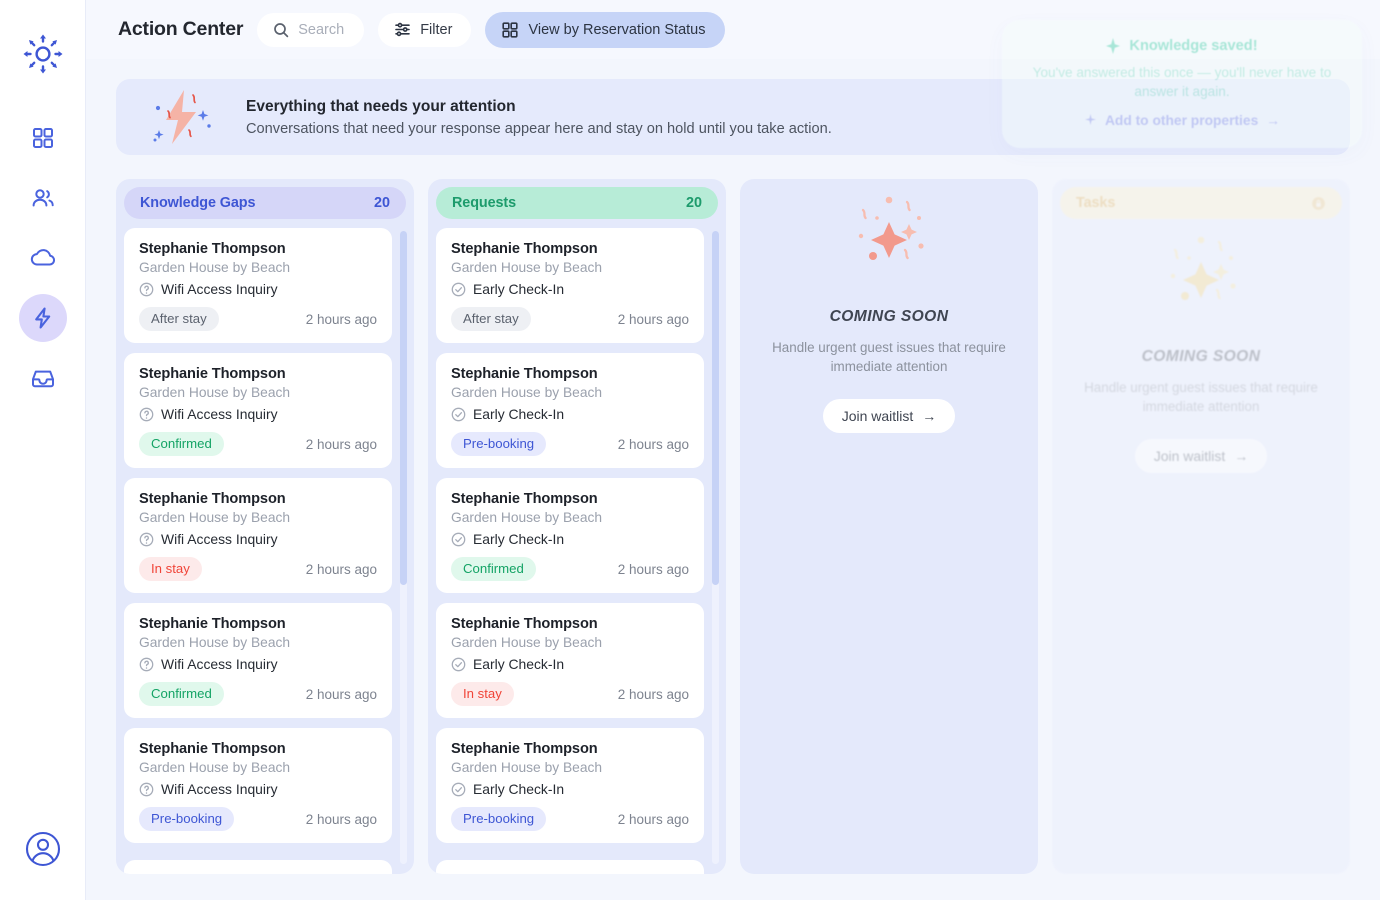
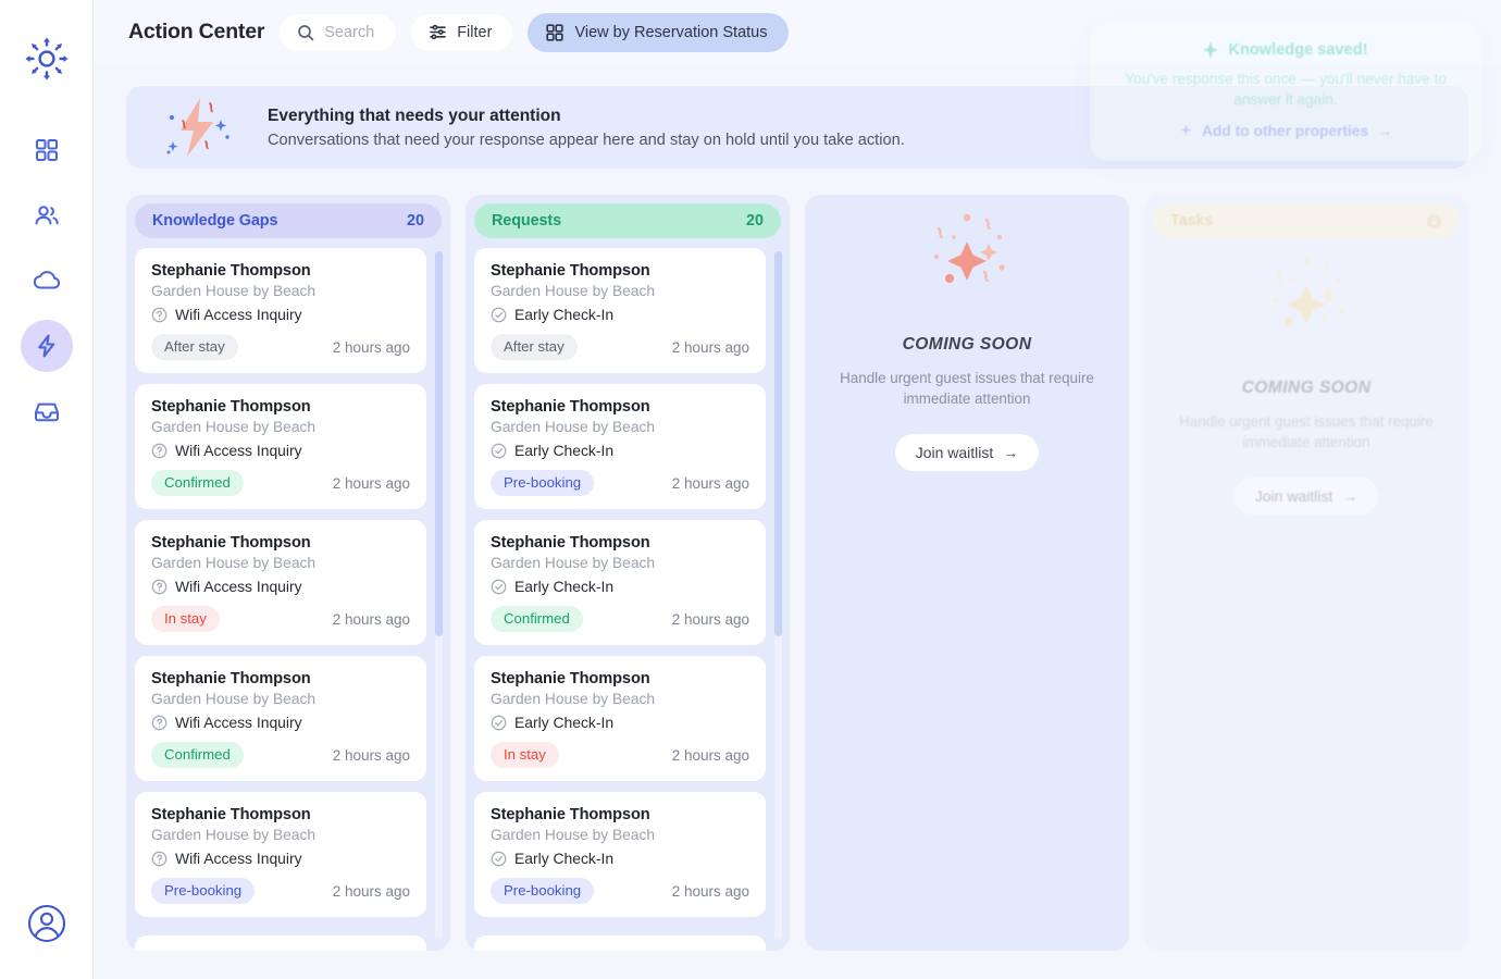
  Action Center
  Search
  Filter
  View by Reservation Status
  Everything that needs your attention
  Conversations that need your response appear here and stay on hold until you take action.
  Knowledge Gaps
  20
  Stephanie Thompson
  Garden House by Beach
  Wifi Access Inquiry
  After stay
  2 hours ago
  Stephanie Thompson
  Garden House by Beach
  Wifi Access Inquiry
  Confirmed
  2 hours ago
  Stephanie Thompson
  Garden House by Beach
  Wifi Access Inquiry
  In stay
  2 hours ago
  Stephanie Thompson
  Garden House by Beach
  Wifi Access Inquiry
  Confirmed
  2 hours ago
  Stephanie Thompson
  Garden House by Beach
  Wifi Access Inquiry
  Pre-booking
  2 hours ago
  Requests
  20
  Stephanie Thompson
  Garden House by Beach
  Early Check-In
  After stay
  2 hours ago
  Stephanie Thompson
  Garden House by Beach
  Early Check-In
  Pre-booking
  2 hours ago
  Stephanie Thompson
  Garden House by Beach
  Early Check-In
  Confirmed
  2 hours ago
  Stephanie Thompson
  Garden House by Beach
  Early Check-In
  In stay
  2 hours ago
  Stephanie Thompson
  Garden House by Beach
  Early Check-In
  Pre-booking
  2 hours ago
  COMING SOON
  Handle urgent guest issues that require immediate attention
  Join waitlist
  →
  Tasks
  COMING SOON
  Join waitlist
  →
  Knowledge saved!
- You've answered this once — you'll never have to answer it again.
+ You've response this once — you'll never have to answer it again.
  Add to other properties
  →
